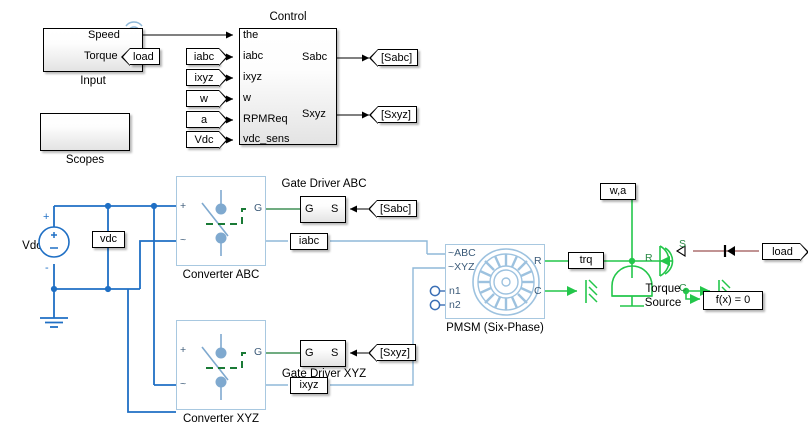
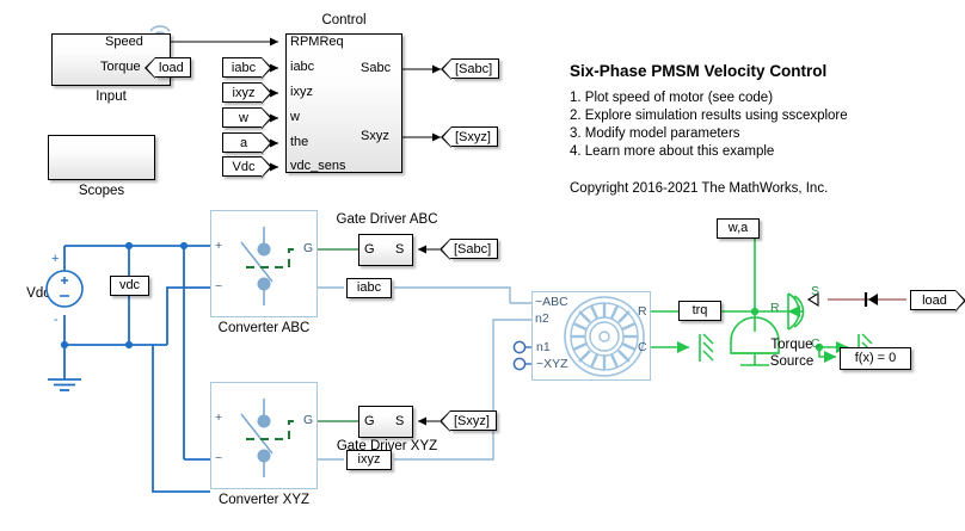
  Speed
  Torque
  Input
  load
  Scopes
  iabc
  ixyz
  w
  a
  Vdc
  Control
- the
+ RPMReq
  iabc
  ixyz
  w
- RPMReq
+ the
  vdc_sens
  Sabc
  Sxyz
  [Sabc]
  [Sxyz]
  +
  -
  vdc
  +
  ~
  G
  Converter ABC
  G
  S
  Gate Driver ABC
  [Sabc]
  iabc
  +
  ~
  G
  Converter XYZ
  G
  S
  Gate Driver XYZ
  [Sxyz]
  ixyz
  ~ABC
- ~XYZ
+ n2
  n1
- n2
+ ~XYZ
  R
  C
- PMSM (Six-Phase)
  trq
  w,a
  R
  C
  S
  Torque
  Source
  f(x) = 0
  load
+ Six-Phase PMSM Velocity Control
+ 1. Plot speed of motor (see code)
+ 2. Explore simulation results using sscexplore
+ 3. Modify model parameters
+ 4. Learn more about this example
+ Copyright 2016-2021 The MathWorks, Inc.
